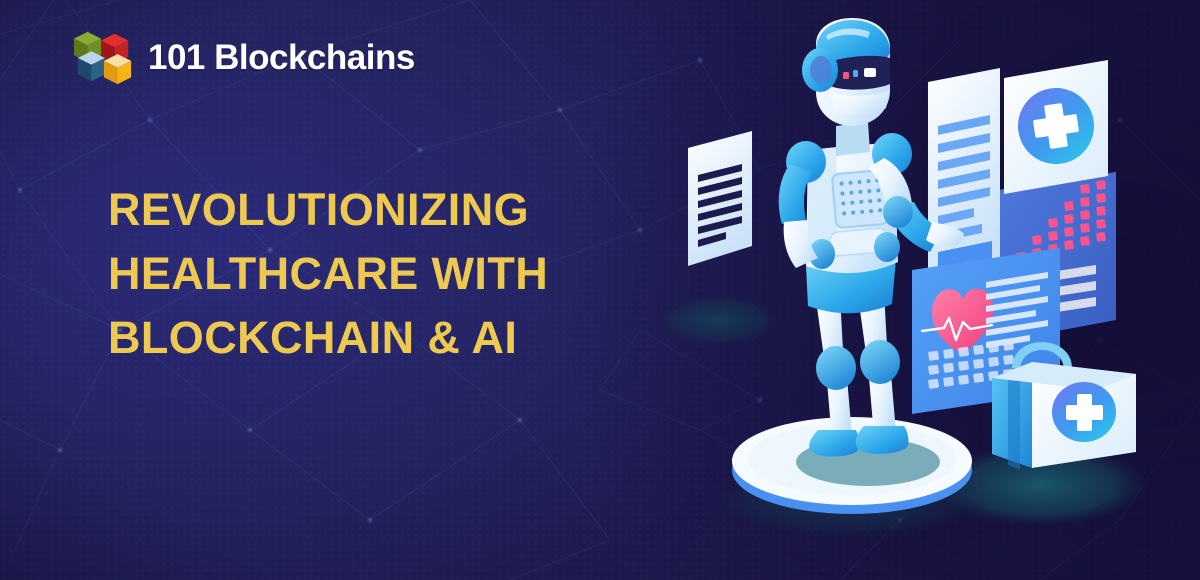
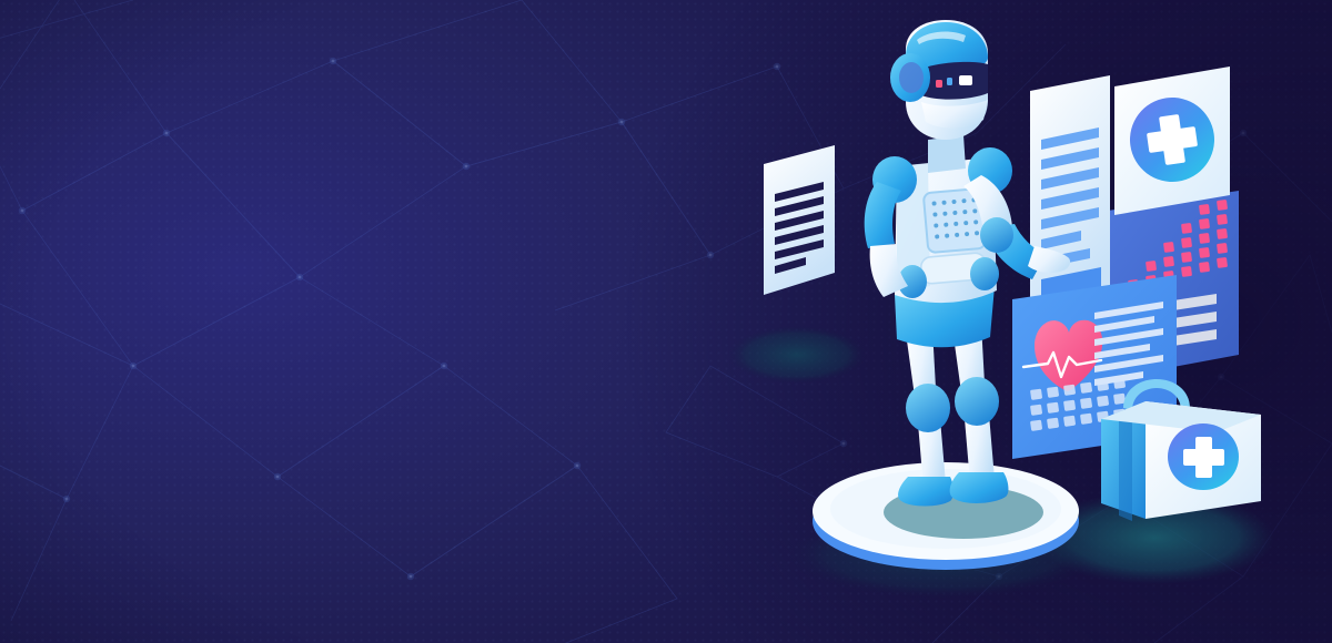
- 101 Blockchains
- REVOLUTIONIZING
- HEALTHCARE WITH
- BLOCKCHAIN & AI
